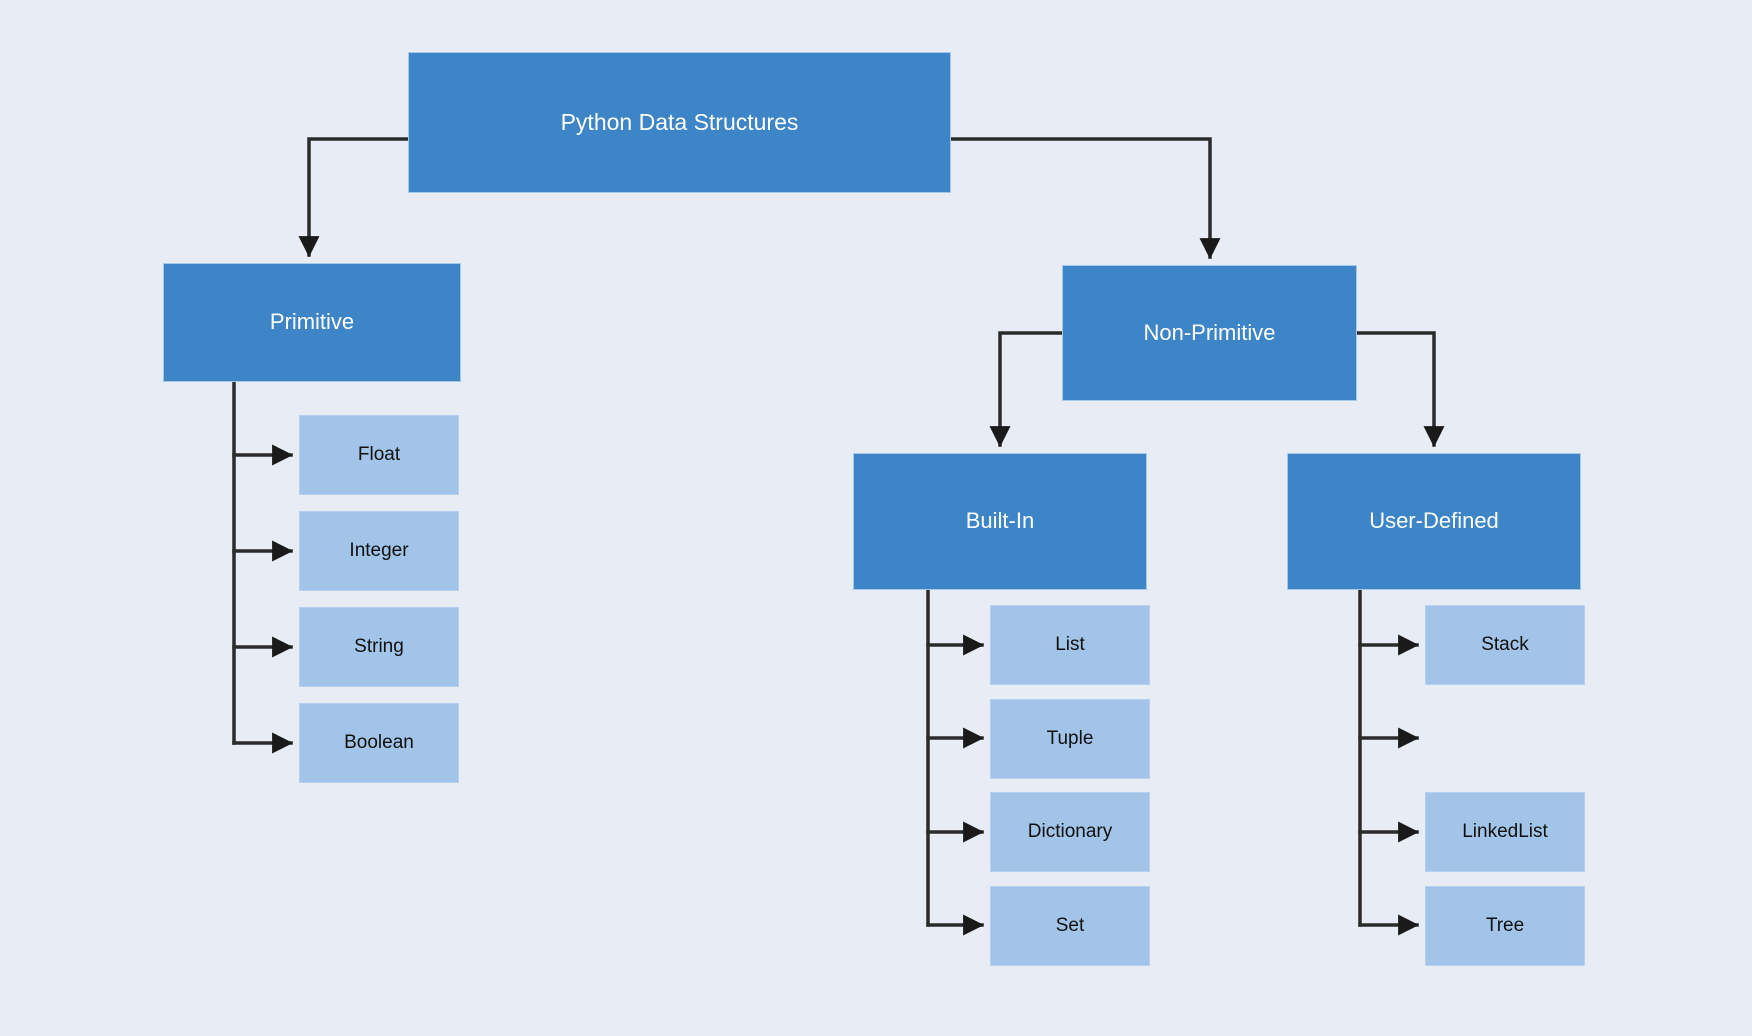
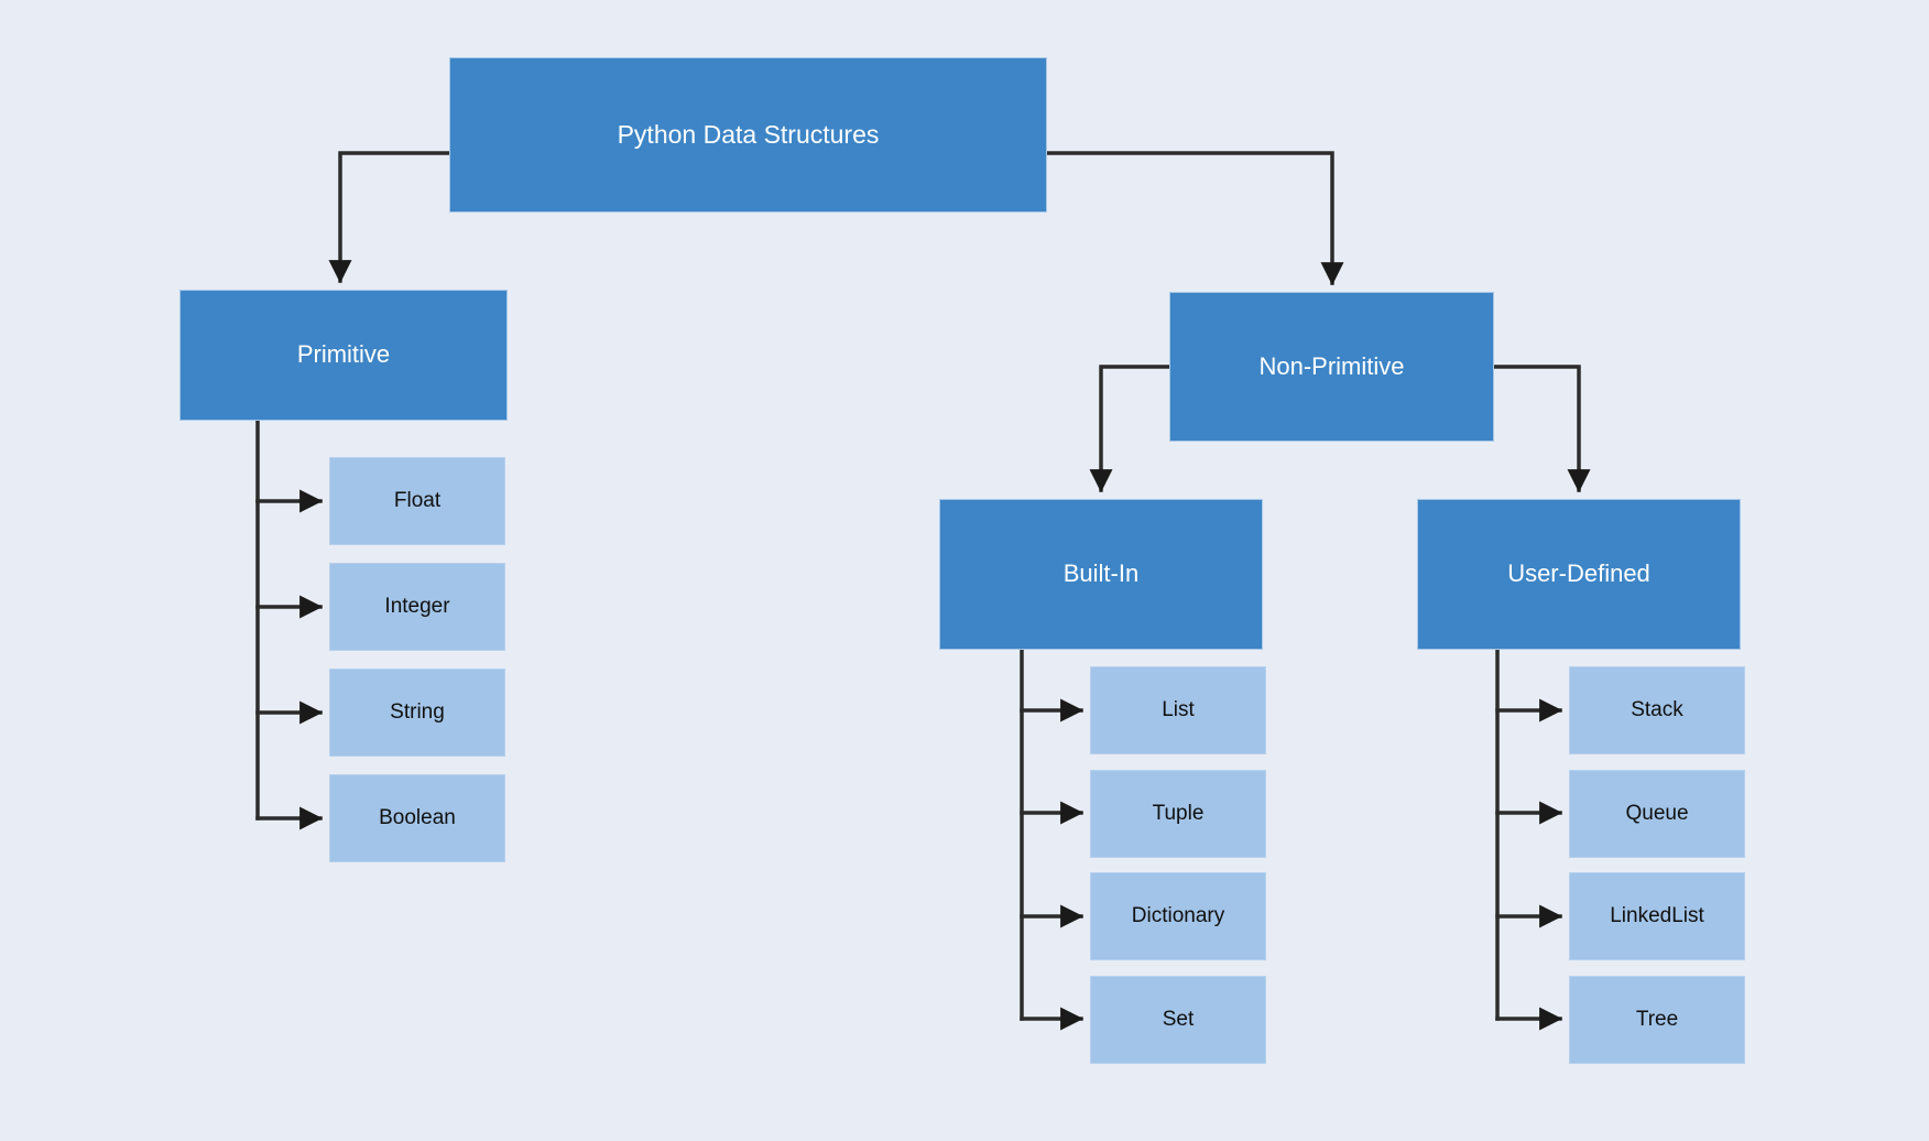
  Python Data Structures
  Primitive
  Non-Primitive
  Built-In
  User-Defined
  Float
  Integer
  String
  Boolean
  List
  Tuple
  Dictionary
  Set
  Stack
+ Queue
  LinkedList
  Tree
